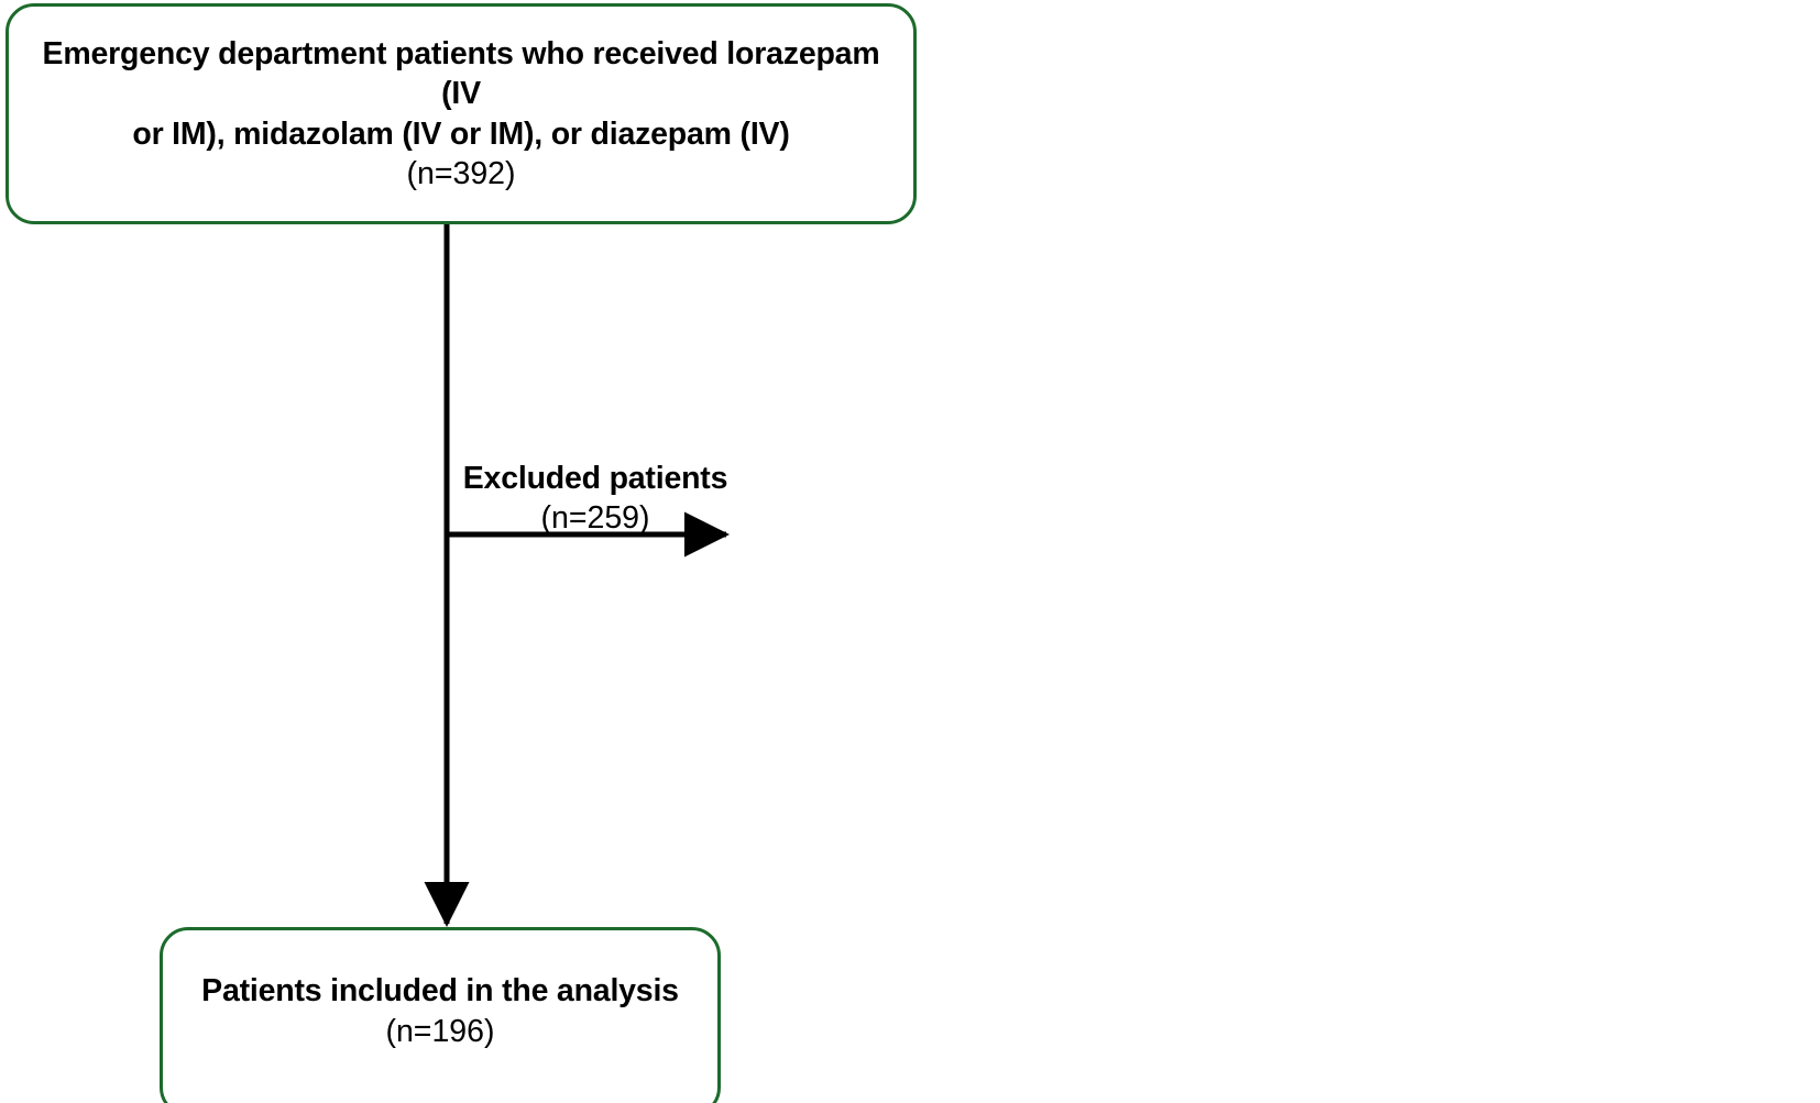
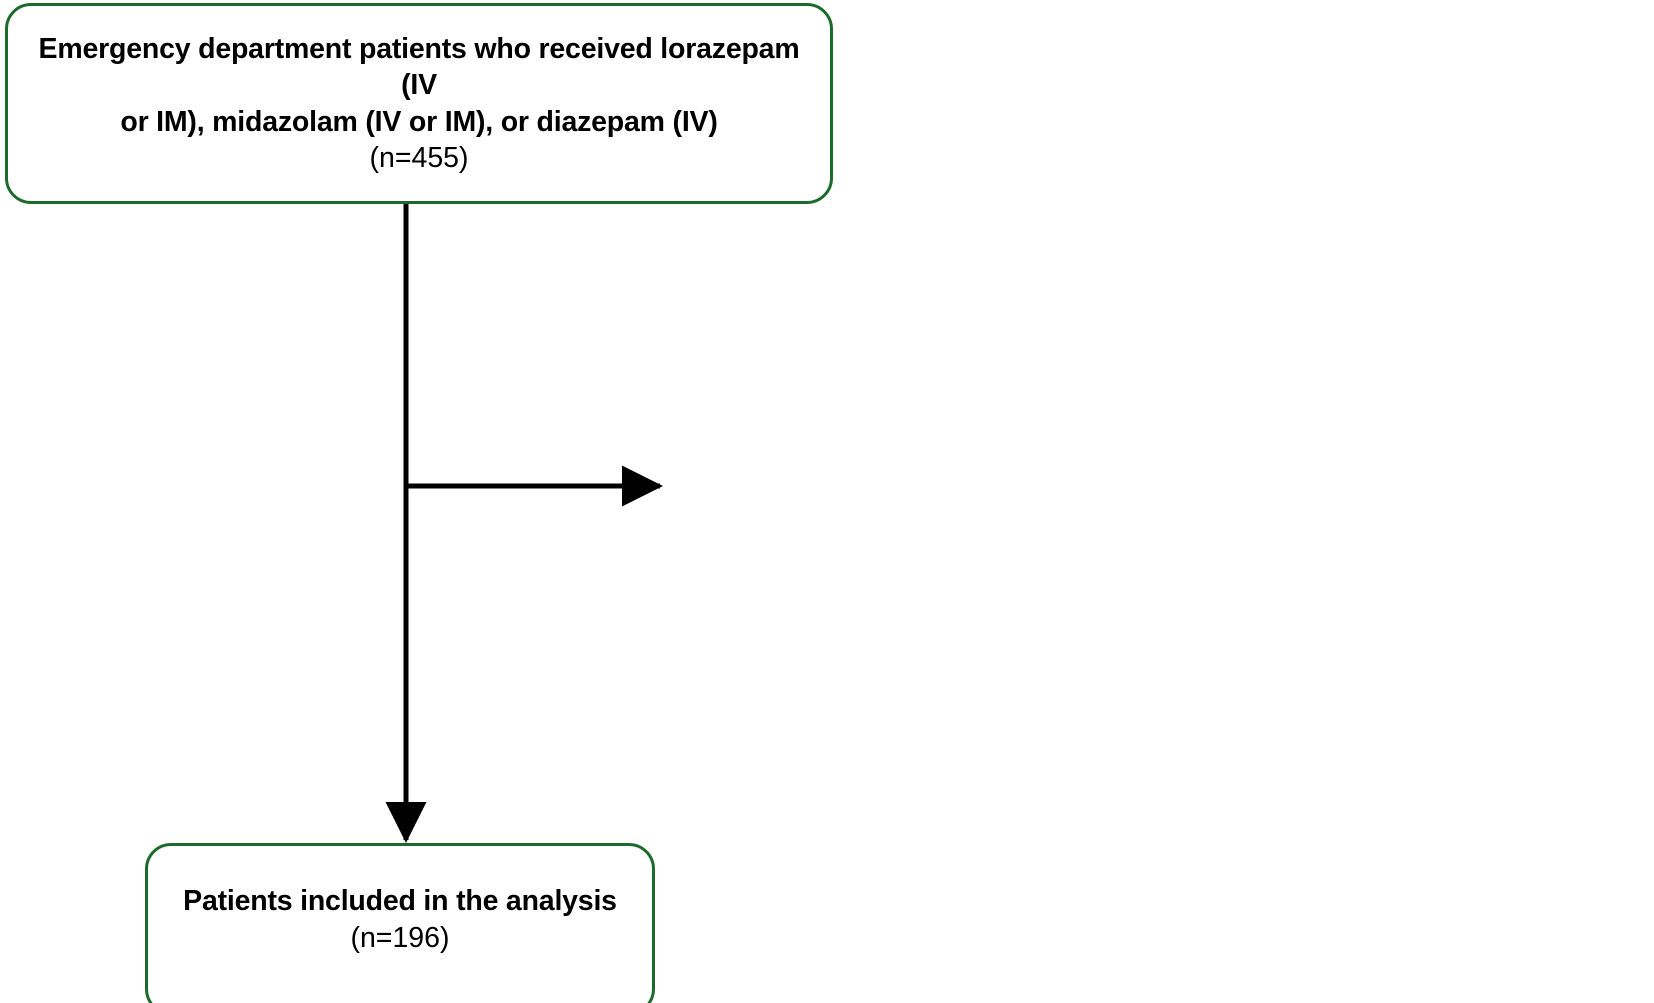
  Emergency department patients who received lorazepam (IV
  or IM), midazolam (IV or IM), or diazepam (IV)
- (n=392)
+ (n=455)
- Excluded patients
- (n=259)
  Patients included in the analysis
  (n=196)
